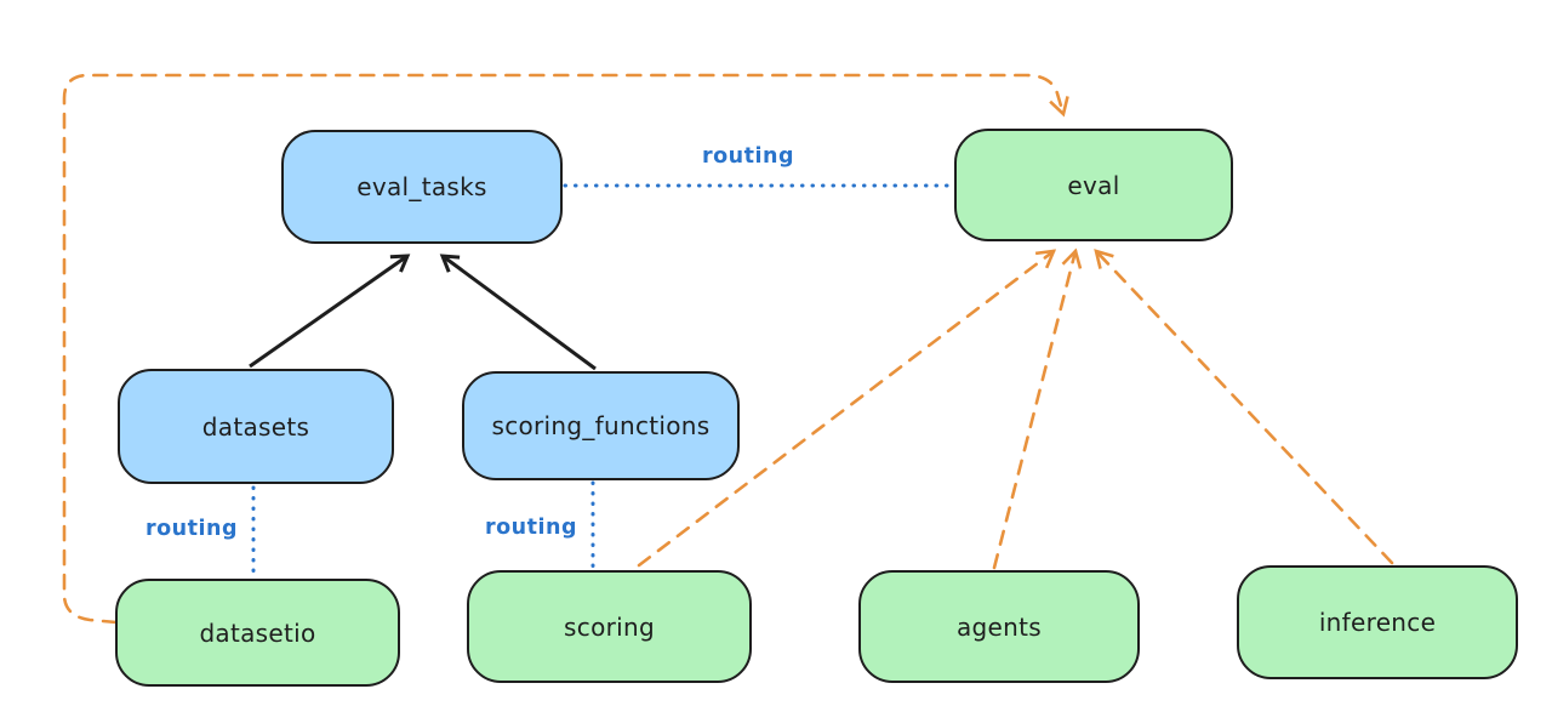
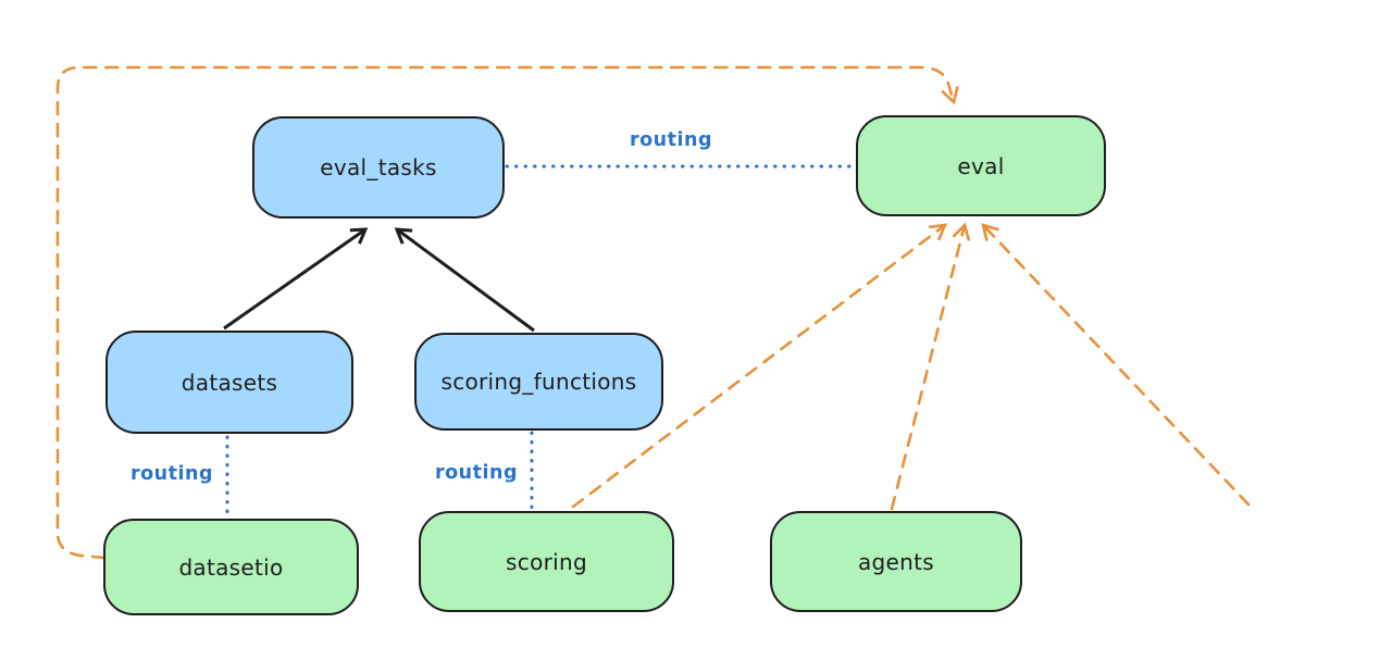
  eval_tasks
  eval
  datasets
  scoring_functions
  datasetio
  scoring
  agents
- inference
  routing
  routing
  routing
